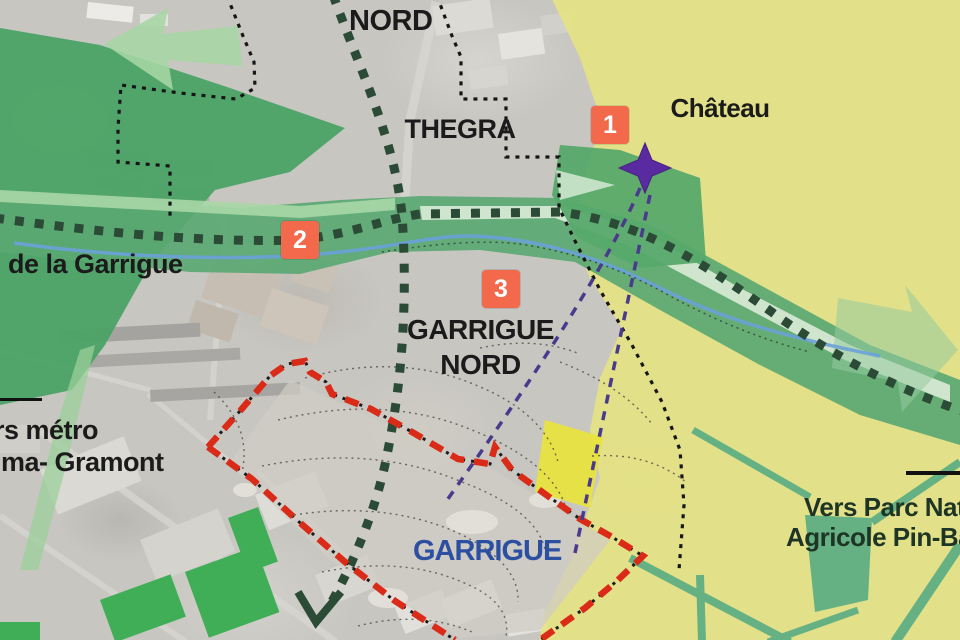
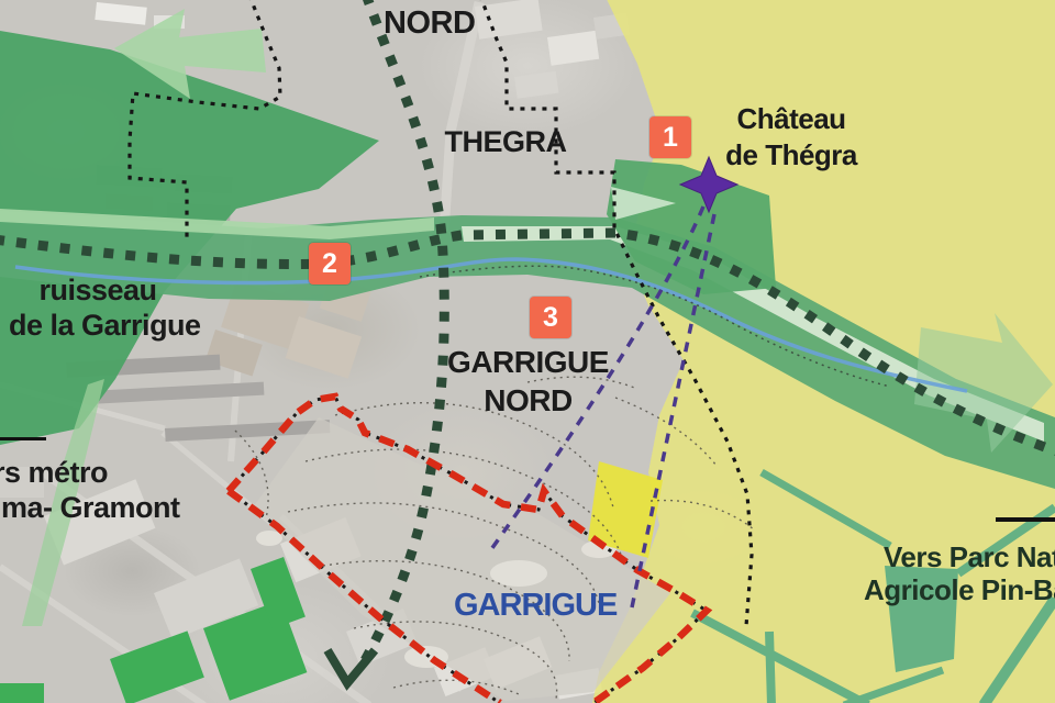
  NORD
  THEGRA
  Château
+ de Thégra
+ ruisseau
  de la Garrigue
  s métro
  ma- Gramont
  GARRIGUE
  NORD
  GARRIGUE
  Vers Parc Na
  Agricole Pin-B
  1
  2
  3
